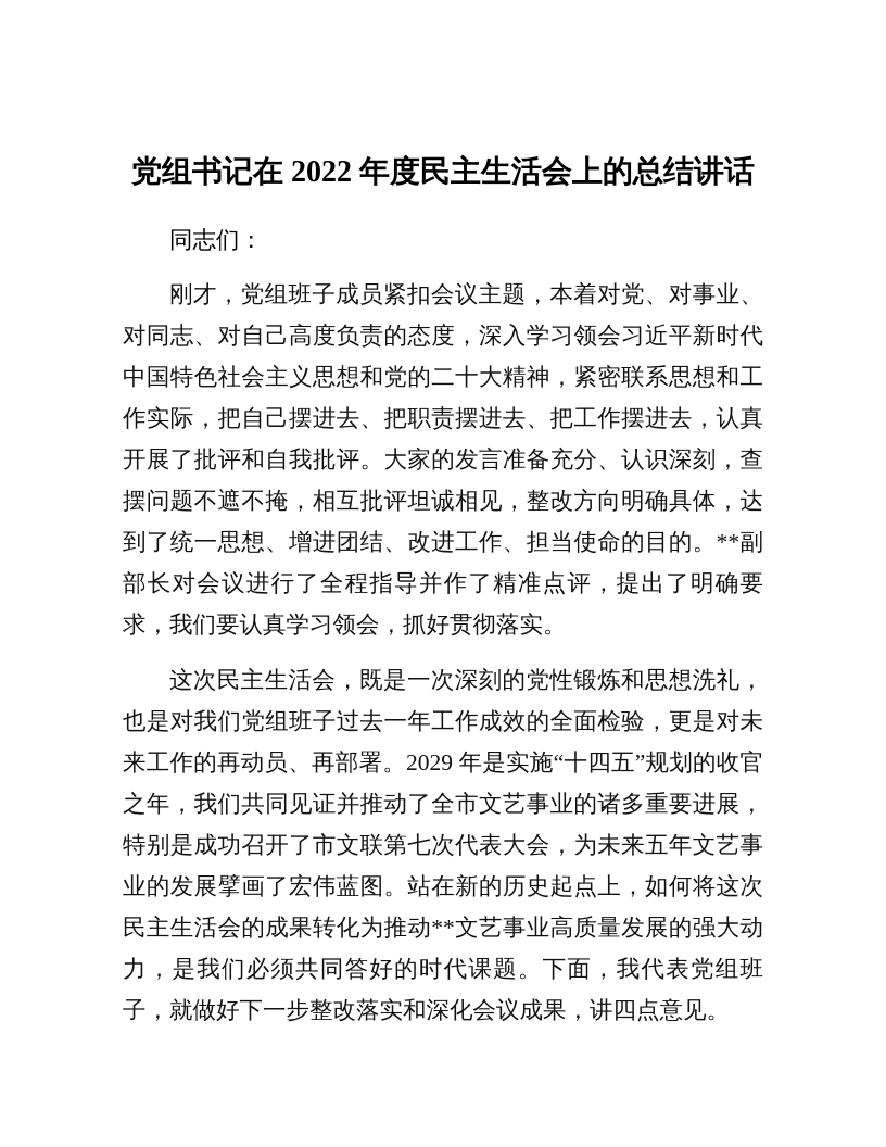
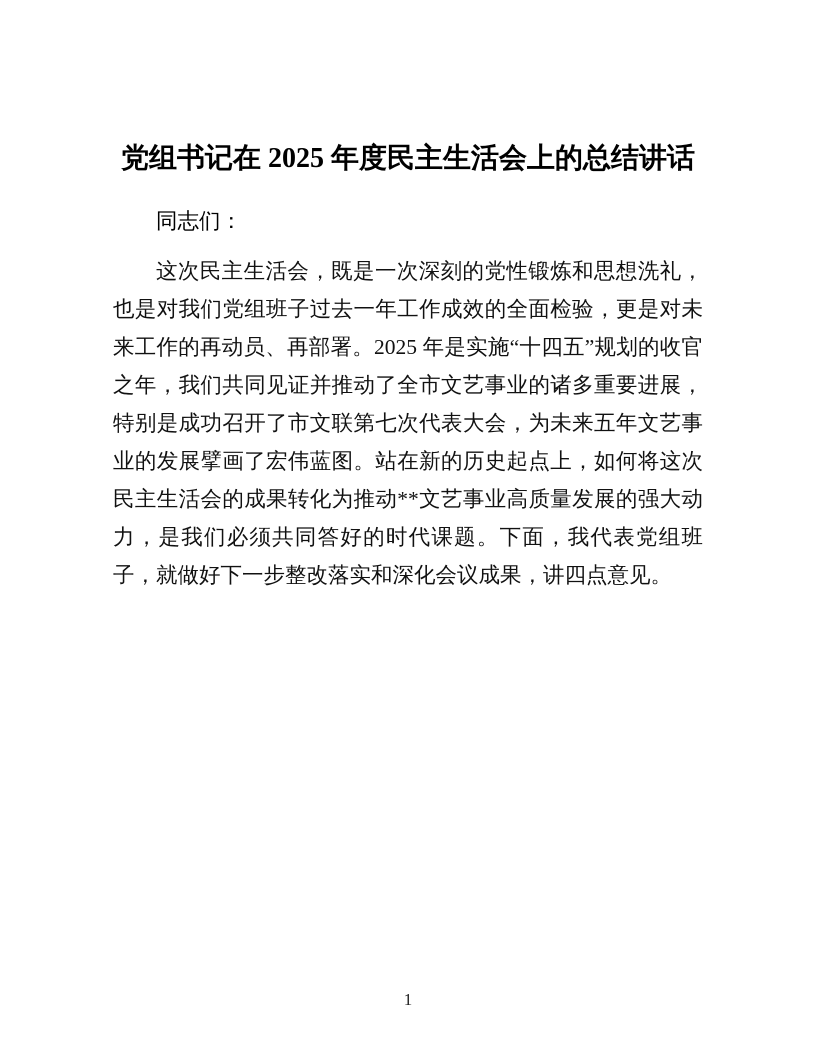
- 党组书记在 2022 年度民主生活会上的总结讲话
+ 党组书记在 2025 年度民主生活会上的总结讲话
  同志们：
- 刚才，党组班子成员紧扣会议主题，本着对党、对事业、对同志、对自己高度负责的态度，深入学习领会习近平新时代中国特色社会主义思想和党的二十大精神，紧密联系思想和工作实际，把自己摆进去、把职责摆进去、把工作摆进去，认真开展了批评和自我批评。大家的发言准备充分、认识深刻，查摆问题不遮不掩，相互批评坦诚相见，整改方向明确具体，达到了统一思想、增进团结、改进工作、担当使命的目的。**副部长对会议进行了全程指导并作了精准点评，提出了明确要求，我们要认真学习领会，抓好贯彻落实。
- 这次民主生活会，既是一次深刻的党性锻炼和思想洗礼，也是对我们党组班子过去一年工作成效的全面检验，更是对未来工作的再动员、再部署。2029 年是实施“十四五”规划的收官之年，我们共同见证并推动了全市文艺事业的诸多重要进展，特别是成功召开了市文联第七次代表大会，为未来五年文艺事业的发展擘画了宏伟蓝图。站在新的历史起点上，如何将这次民主生活会的成果转化为推动**文艺事业高质量发展的强大动力，是我们必须共同答好的时代课题。下面，我代表党组班子，就做好下一步整改落实和深化会议成果，讲四点意见。
+ 这次民主生活会，既是一次深刻的党性锻炼和思想洗礼，也是对我们党组班子过去一年工作成效的全面检验，更是对未来工作的再动员、再部署。2025 年是实施“十四五”规划的收官之年，我们共同见证并推动了全市文艺事业的诸多重要进展，特别是成功召开了市文联第七次代表大会，为未来五年文艺事业的发展擘画了宏伟蓝图。站在新的历史起点上，如何将这次民主生活会的成果转化为推动**文艺事业高质量发展的强大动力，是我们必须共同答好的时代课题。下面，我代表党组班子，就做好下一步整改落实和深化会议成果，讲四点意见。
+ 1
